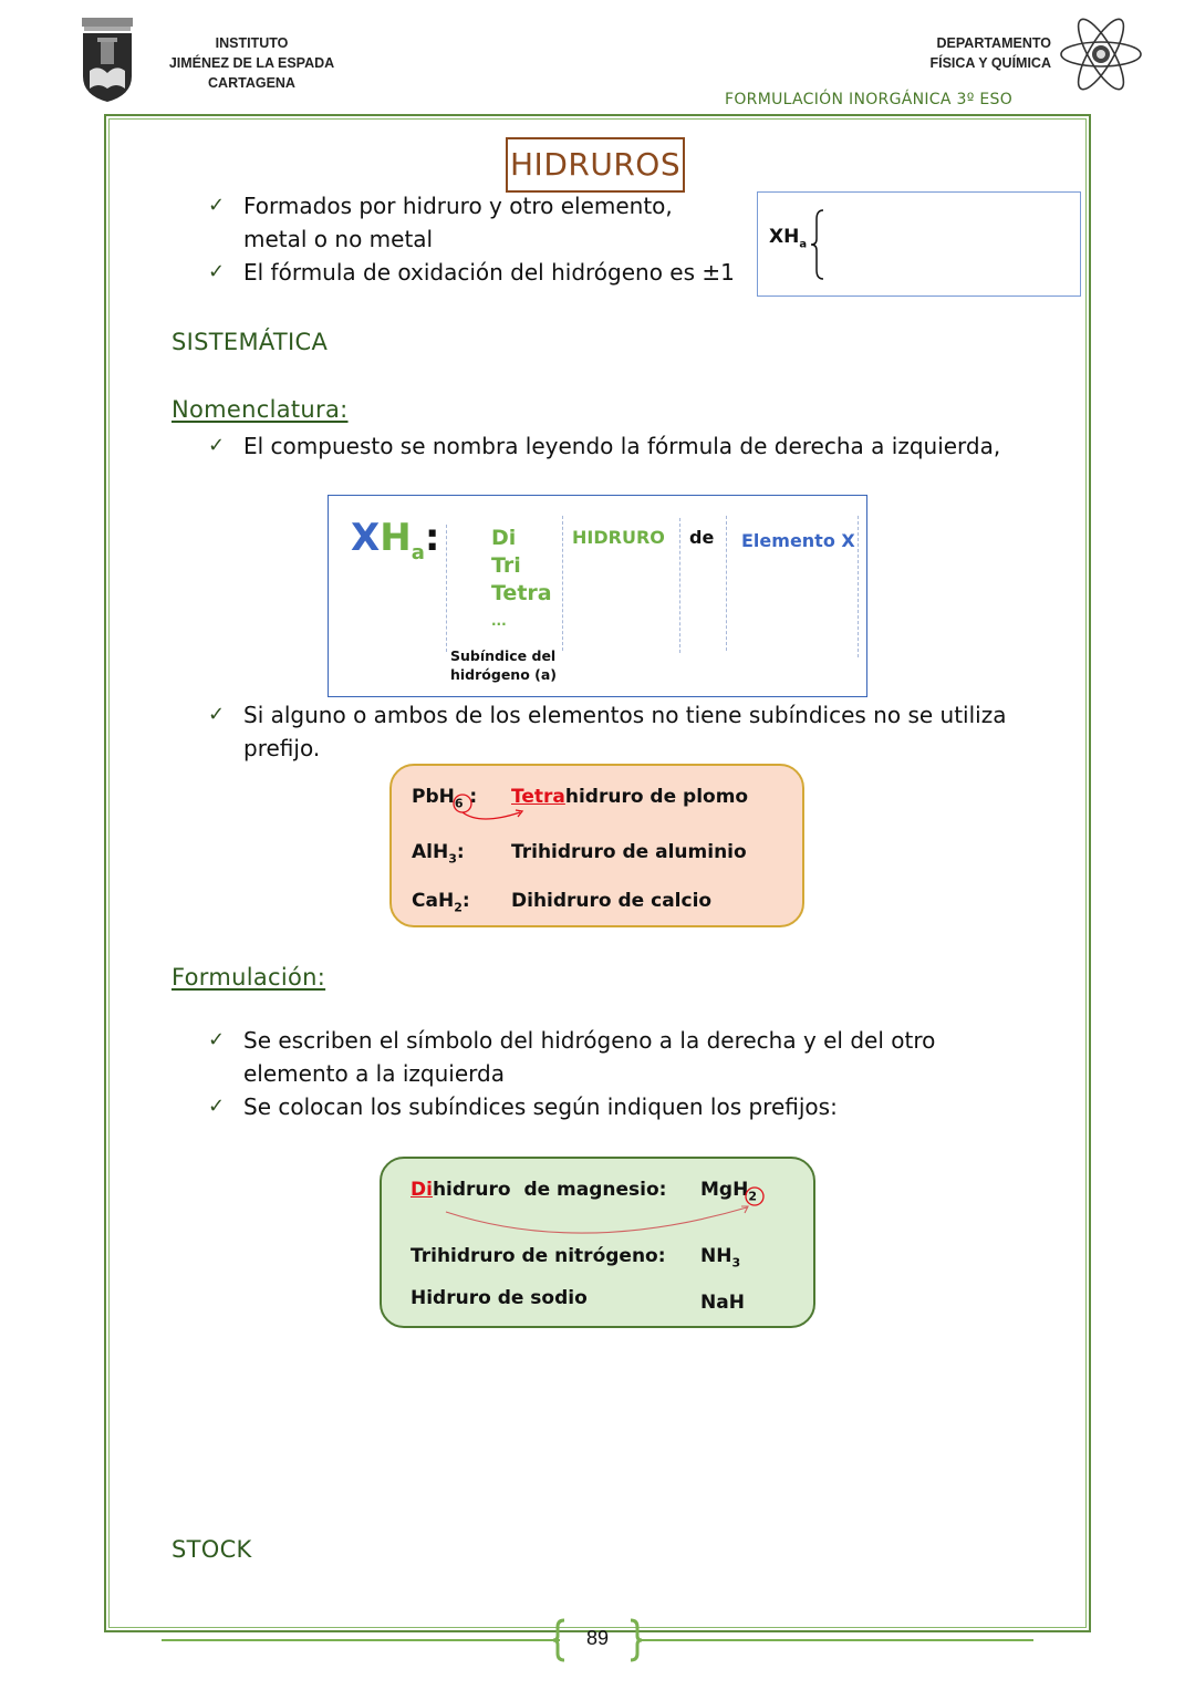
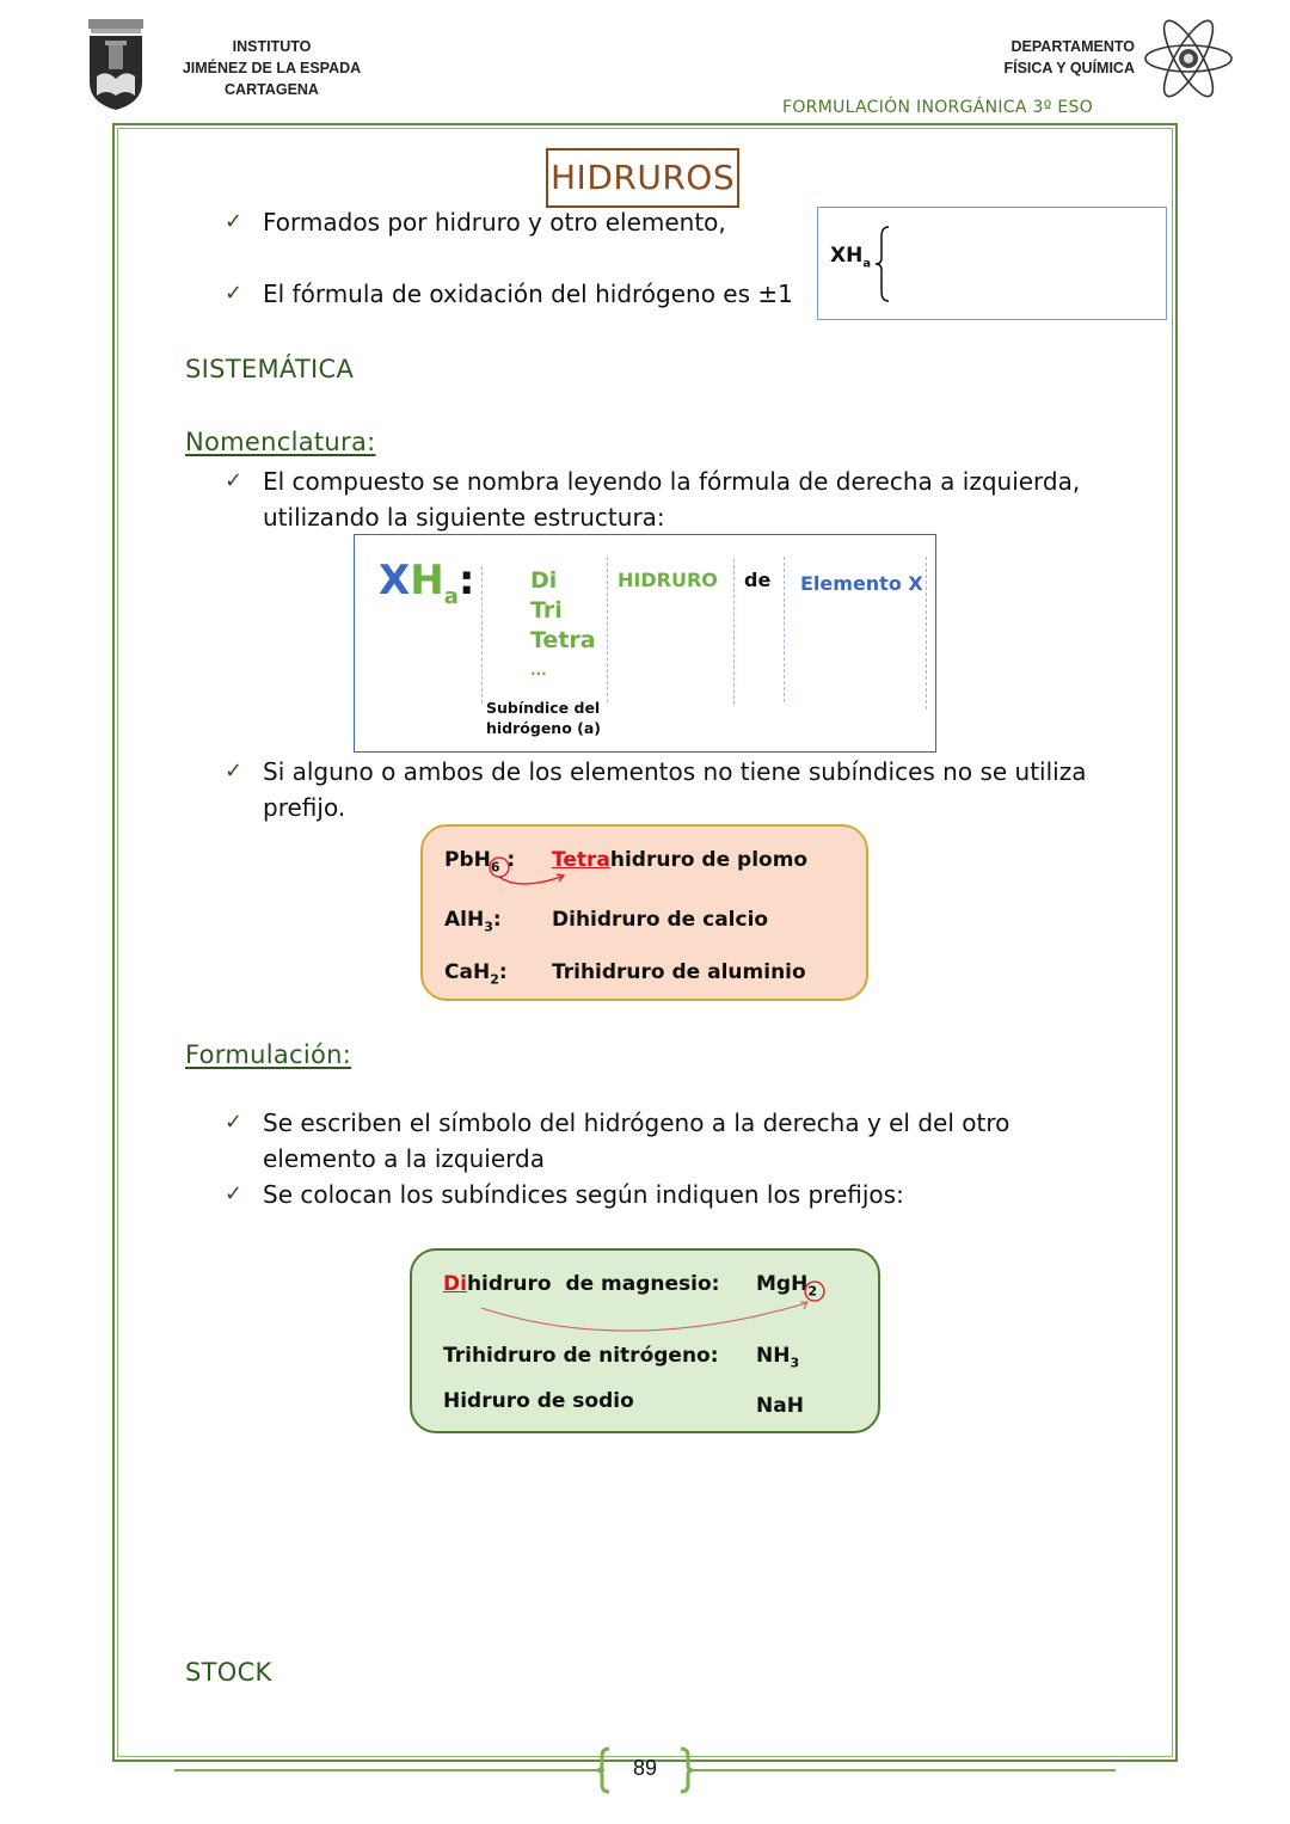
  INSTITUTO
  JIMÉNEZ DE LA ESPADA
  CARTAGENA
  DEPARTAMENTO
  FÍSICA Y QUÍMICA
  FORMULACIÓN INORGÁNICA 3º ESO
  HIDRUROS
  ✓
  Formados por hidruro y otro elemento,
- metal o no metal
  ✓
  El fórmula de oxidación del hidrógeno es ±1
  XHa
  SISTEMÁTICA
  Nomenclatura:
  ✓
  El compuesto se nombra leyendo la fórmula de derecha a izquierda,
+ utilizando la siguiente estructura:
  XHa:
  Di
  Tri
  Tetra
  ...
  HIDRURO
  de
  Elemento X
  Subíndice del
  hidrógeno (a)
  ✓
  Si alguno o ambos de los elementos no tiene subíndices no se utiliza
  prefijo.
  PbH6 :
  Tetrahidruro de plomo
  AlH3:
- Trihidruro de aluminio
+ Dihidruro de calcio
  CaH2:
- Dihidruro de calcio
+ Trihidruro de aluminio
  Formulación:
  ✓
  Se escriben el símbolo del hidrógeno a la derecha y el del otro
  elemento a la izquierda
  ✓
  Se colocan los subíndices según indiquen los prefijos:
  Dihidruro de magnesio:
  MgH2
  Trihidruro de nitrógeno:
  NH3
  Hidruro de sodio
  NaH
  STOCK
  89
